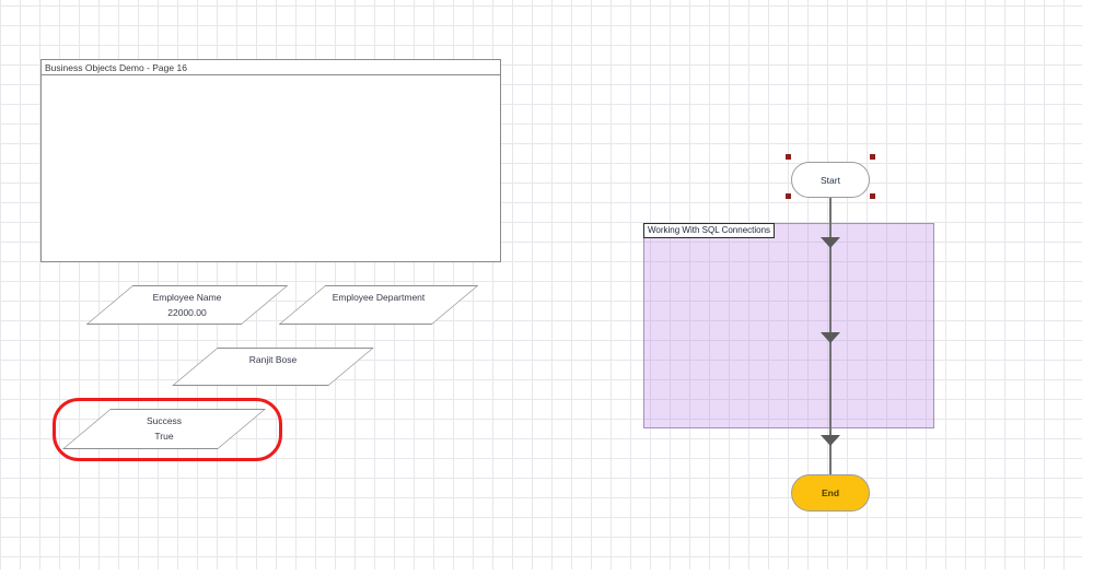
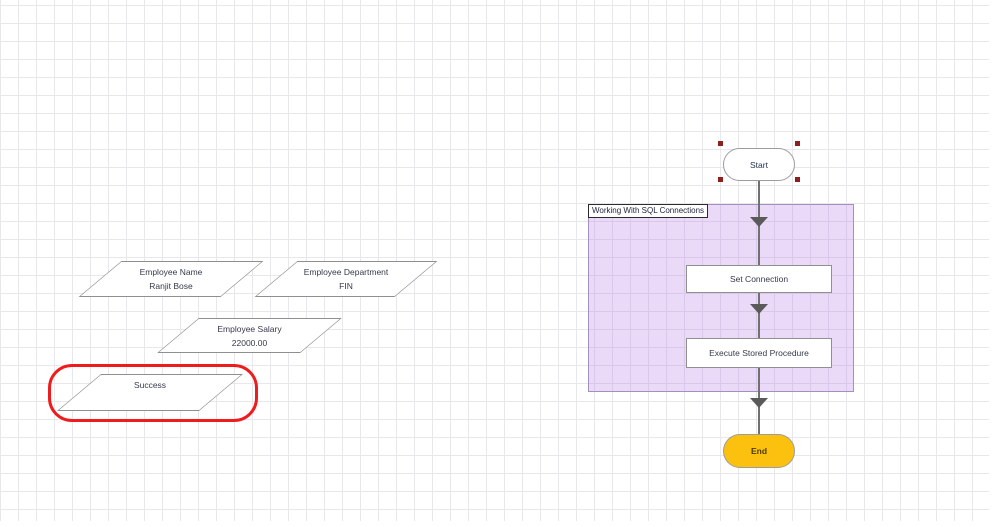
- Business Objects Demo - Page 16
  Employee Name
- 22000.00
+ Ranjit Bose
  Employee Department
+ FIN
+ Employee Salary
- Ranjit Bose
+ 22000.00
  Success
- True
  Working With SQL Connections
+ Set Connection
+ Execute Stored Procedure
  Start
  End
